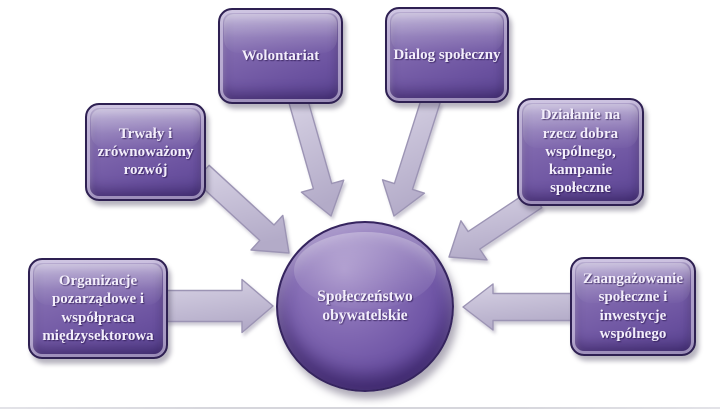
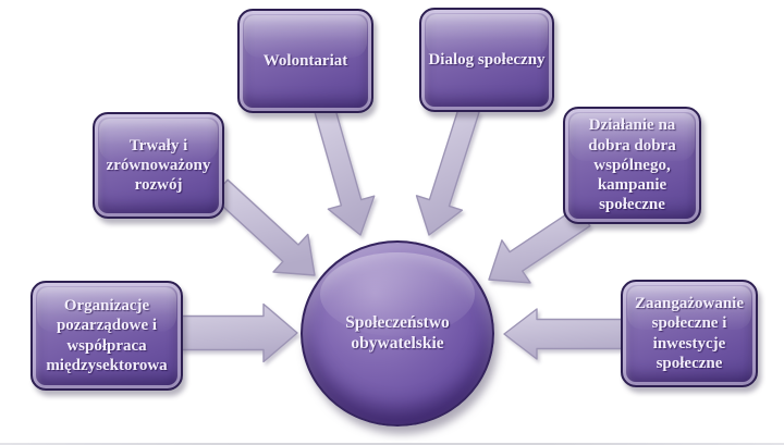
  Wolontariat
  Dialog społeczny
  Trwały i zrównoważony rozwój
- Działanie na rzecz dobra wspólnego, kampanie społeczne
+ Działanie na dobra dobra wspólnego, kampanie społeczne
  Organizacje pozarządowe i współpraca międzysektorowa
- Zaangażowanie społeczne i inwestycje wspólnego
+ Zaangażowanie społeczne i inwestycje społeczne
  Społeczeństwo obywatelskie
